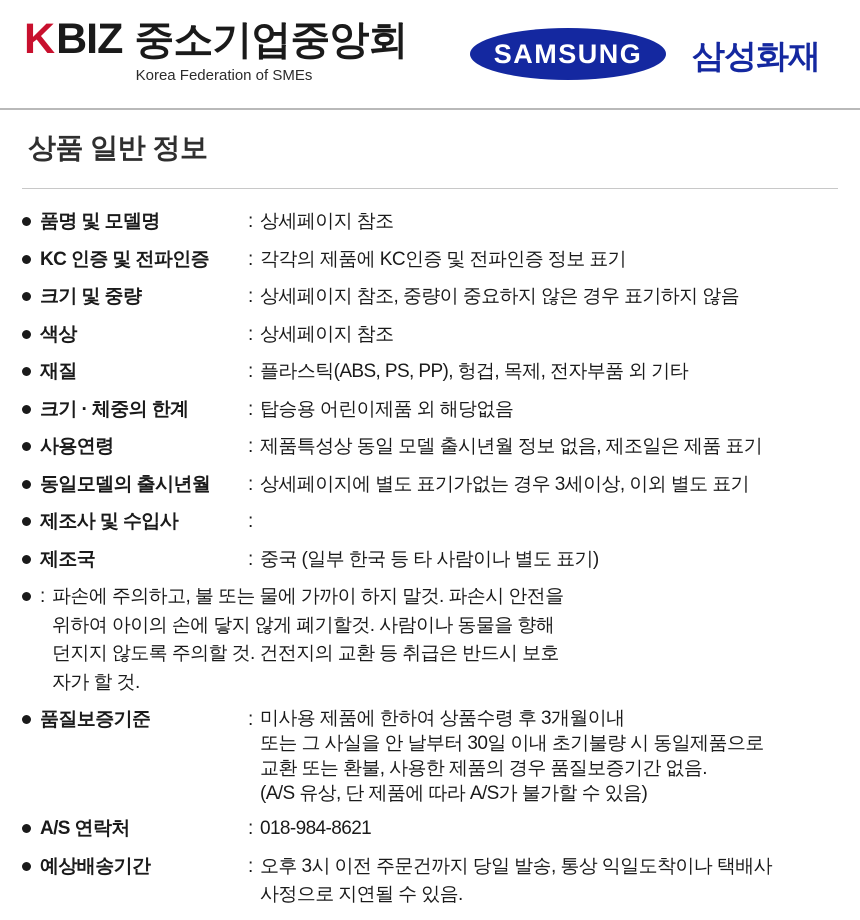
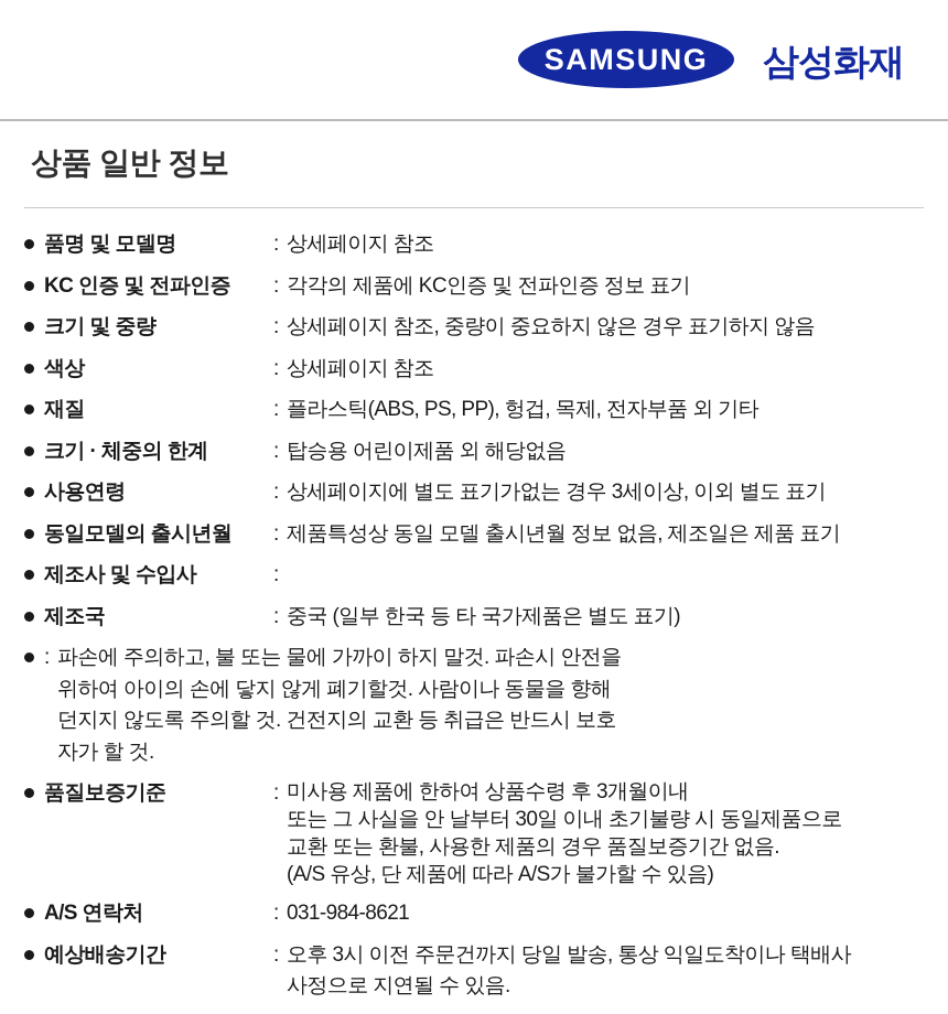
- K
- BIZ
- 중소기업중앙회
- Korea Federation of SMEs
  SAMSUNG
  삼성화재
  상품 일반 정보
  품명 및 모델명
  :
  상세페이지 참조
  KC 인증 및 전파인증
  :
  각각의 제품에 KC인증 및 전파인증 정보 표기
  크기 및 중량
  :
  상세페이지 참조, 중량이 중요하지 않은 경우 표기하지 않음
  색상
  :
  상세페이지 참조
  재질
  :
  플라스틱(ABS, PS, PP), 헝겁, 목제, 전자부품 외 기타
  크기 · 체중의 한계
  :
  탑승용 어린이제품 외 해당없음
  사용연령
  :
- 제품특성상 동일 모델 출시년월 정보 없음, 제조일은 제품 표기
+ 상세페이지에 별도 표기가없는 경우 3세이상, 이외 별도 표기
  동일모델의 출시년월
  :
- 상세페이지에 별도 표기가없는 경우 3세이상, 이외 별도 표기
+ 제품특성상 동일 모델 출시년월 정보 없음, 제조일은 제품 표기
  제조사 및 수입사
  :
  제조국
  :
- 중국 (일부 한국 등 타 사람이나 별도 표기)
+ 중국 (일부 한국 등 타 국가제품은 별도 표기)
  :
  파손에 주의하고, 불 또는 물에 가까이 하지 말것. 파손시 안전을
  위하여 아이의 손에 닿지 않게 폐기할것. 사람이나 동물을 향해
  던지지 않도록 주의할 것. 건전지의 교환 등 취급은 반드시 보호
  자가 할 것.
  품질보증기준
  :
  미사용 제품에 한하여 상품수령 후 3개월이내
  또는 그 사실을 안 날부터 30일 이내 초기불량 시 동일제품으로
  교환 또는 환불, 사용한 제품의 경우 품질보증기간 없음.
  (A/S 유상, 단 제품에 따라 A/S가 불가할 수 있음)
  A/S 연락처
  :
- 018-984-8621
+ 031-984-8621
  예상배송기간
  :
  오후 3시 이전 주문건까지 당일 발송, 통상 익일도착이나 택배사
  사정으로 지연될 수 있음.
